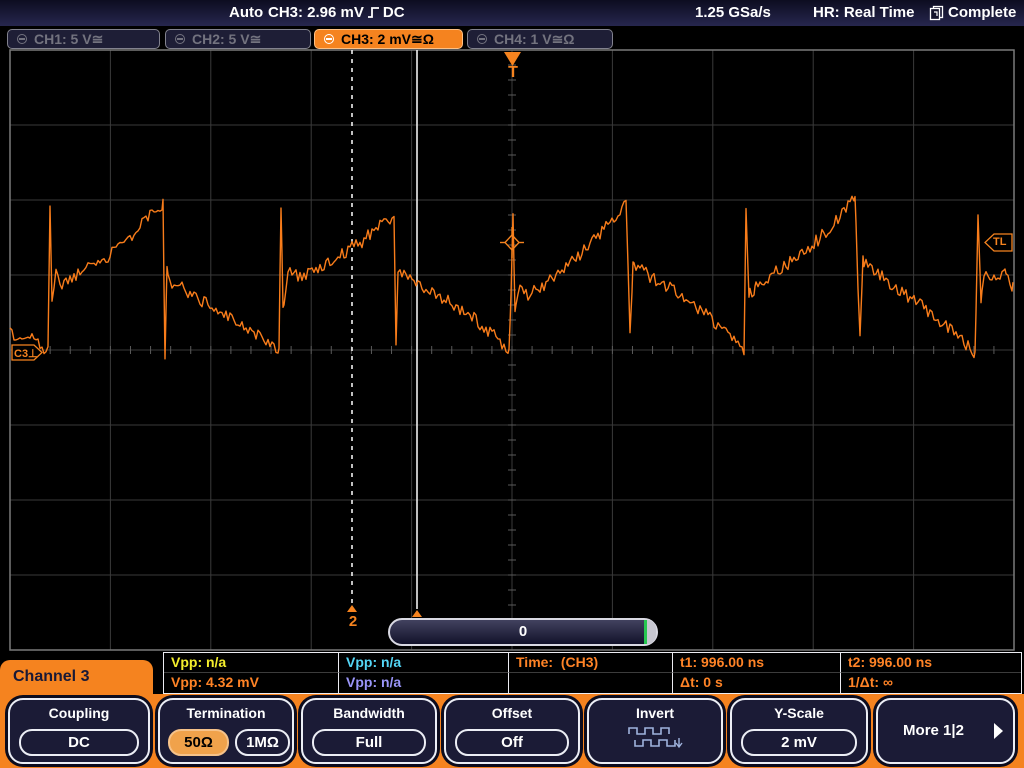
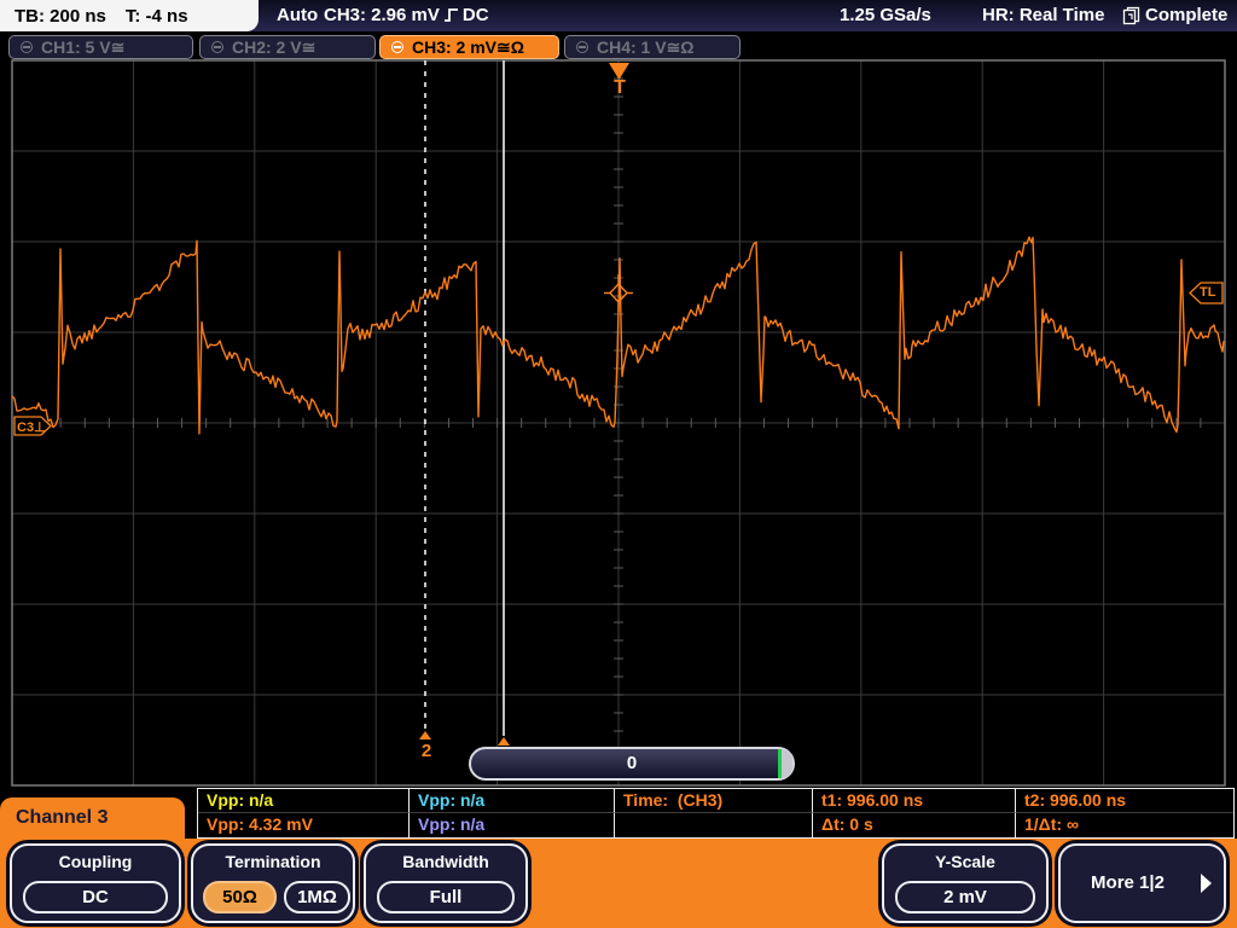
+ TB: 200 ns
+ T: -4 ns
  Auto
  CH3: 2.96 mV
  DC
  1.25 GSa/s
  HR: Real Time
  Complete
  CH1: 5 V≅
- CH2: 5 V≅
+ CH2: 2 V≅
  CH3: 2 mV≅Ω
  CH4: 1 V≅Ω
  T
  2
  C3⊥
  TL
  0
  Vpp: n/a
  Vpp: n/a
  Time: (CH3)
  t1: 996.00 ns
  t2: 996.00 ns
  Vpp: 4.32 mV
  Vpp: n/a
  Δt: 0 s
  1/Δt: ∞
  Channel 3
  Coupling
  DC
  Termination
  50Ω
  1MΩ
  Bandwidth
  Full
- Offset
- Off
- Invert
  Y-Scale
  2 mV
  More 1|2
